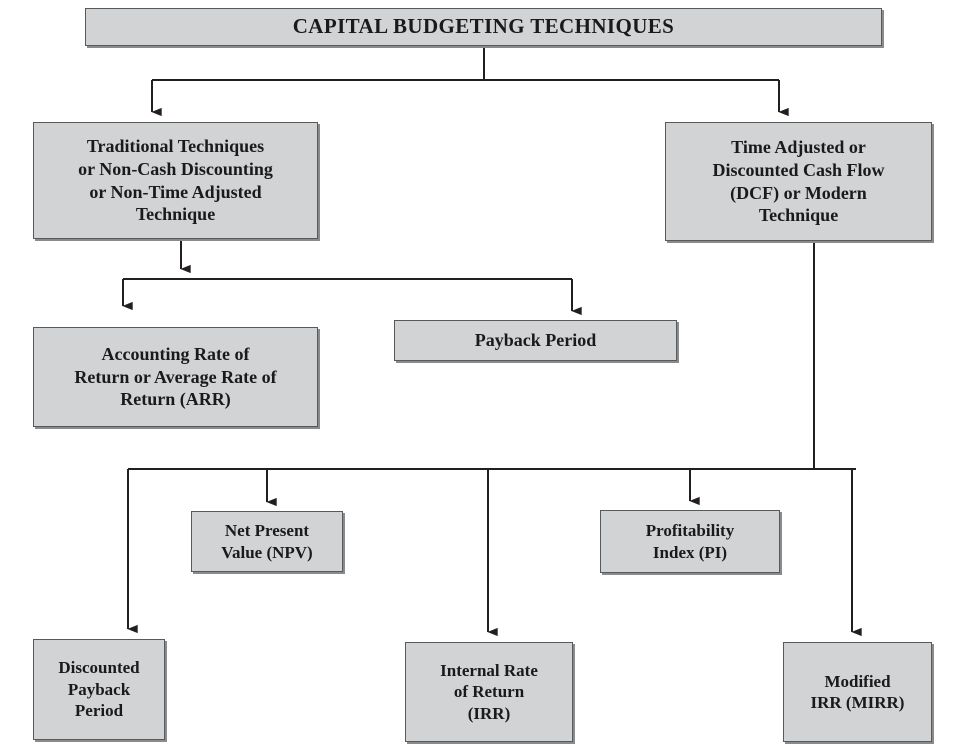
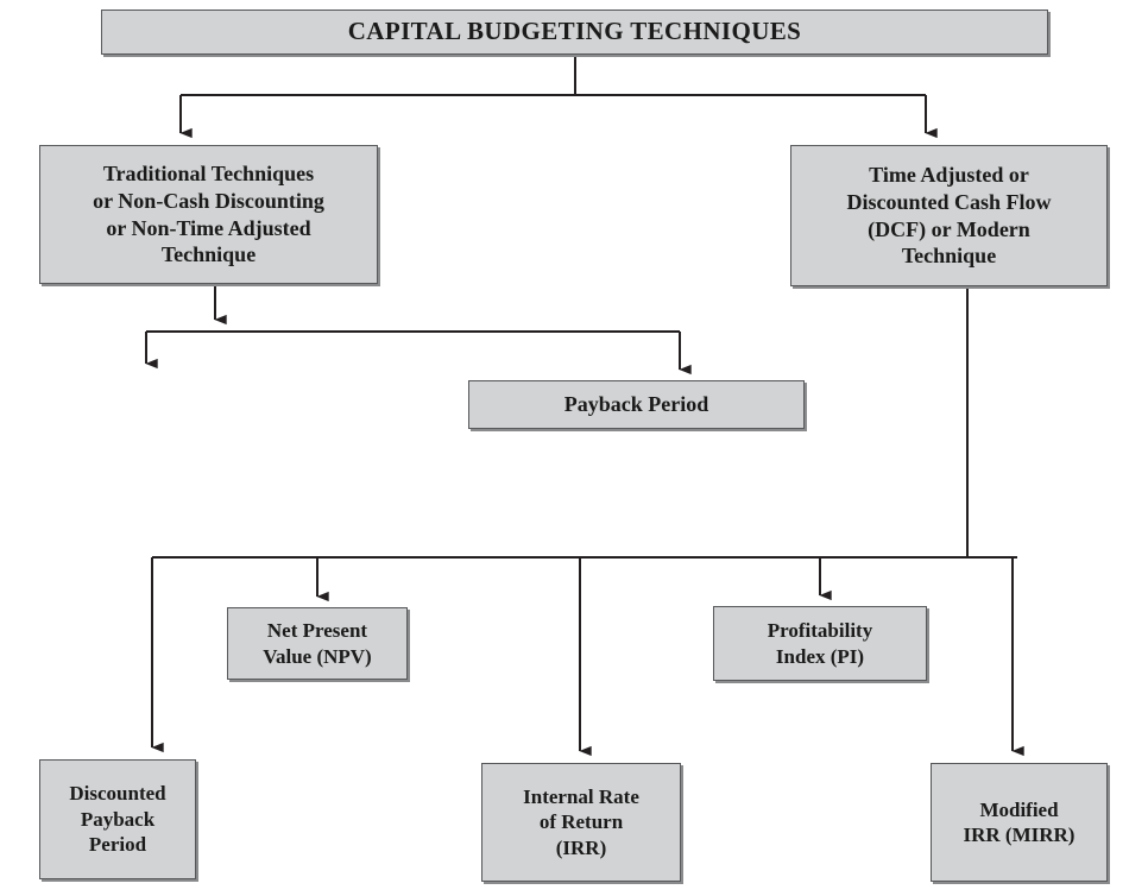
  CAPITAL BUDGETING TECHNIQUES
  Traditional Techniques
  or Non-Cash Discounting
  or Non-Time Adjusted
  Technique
  Time Adjusted or
  Discounted Cash Flow
  (DCF) or Modern
  Technique
- Accounting Rate of
- Return or Average Rate of
- Return (ARR)
  Payback Period
  Net Present
  Value (NPV)
  Profitability
  Index (PI)
  Discounted
  Payback
  Period
  Internal Rate
  of Return
  (IRR)
  Modified
  IRR (MIRR)
